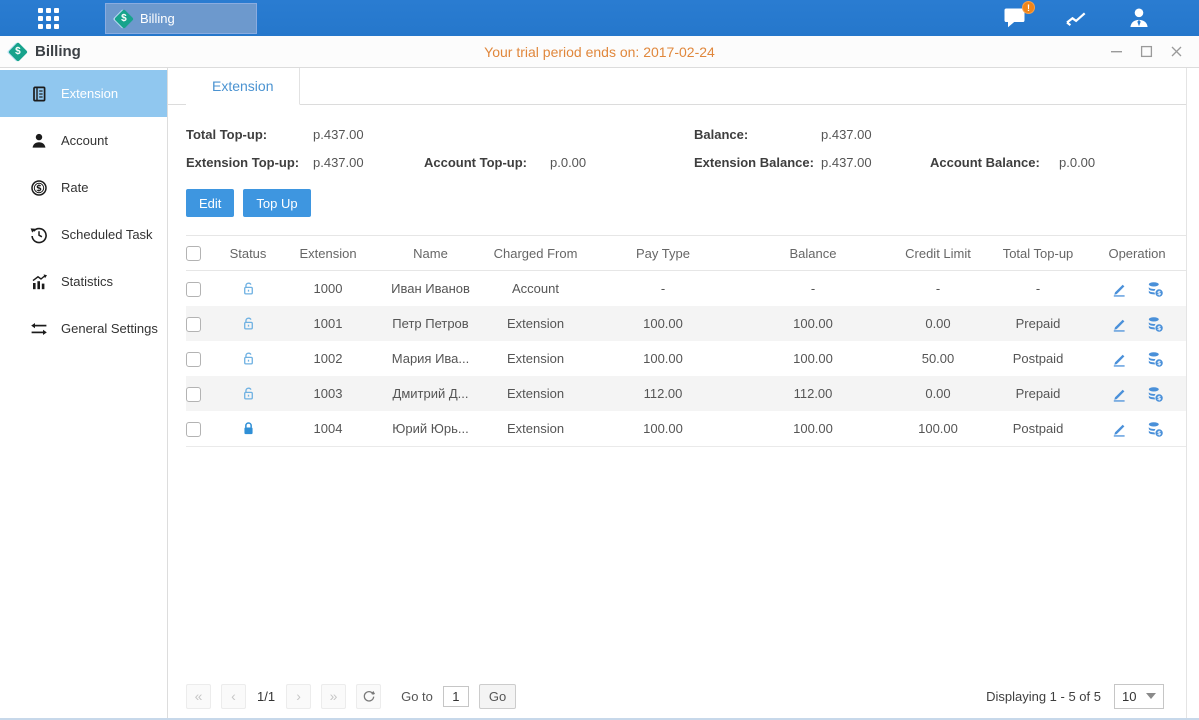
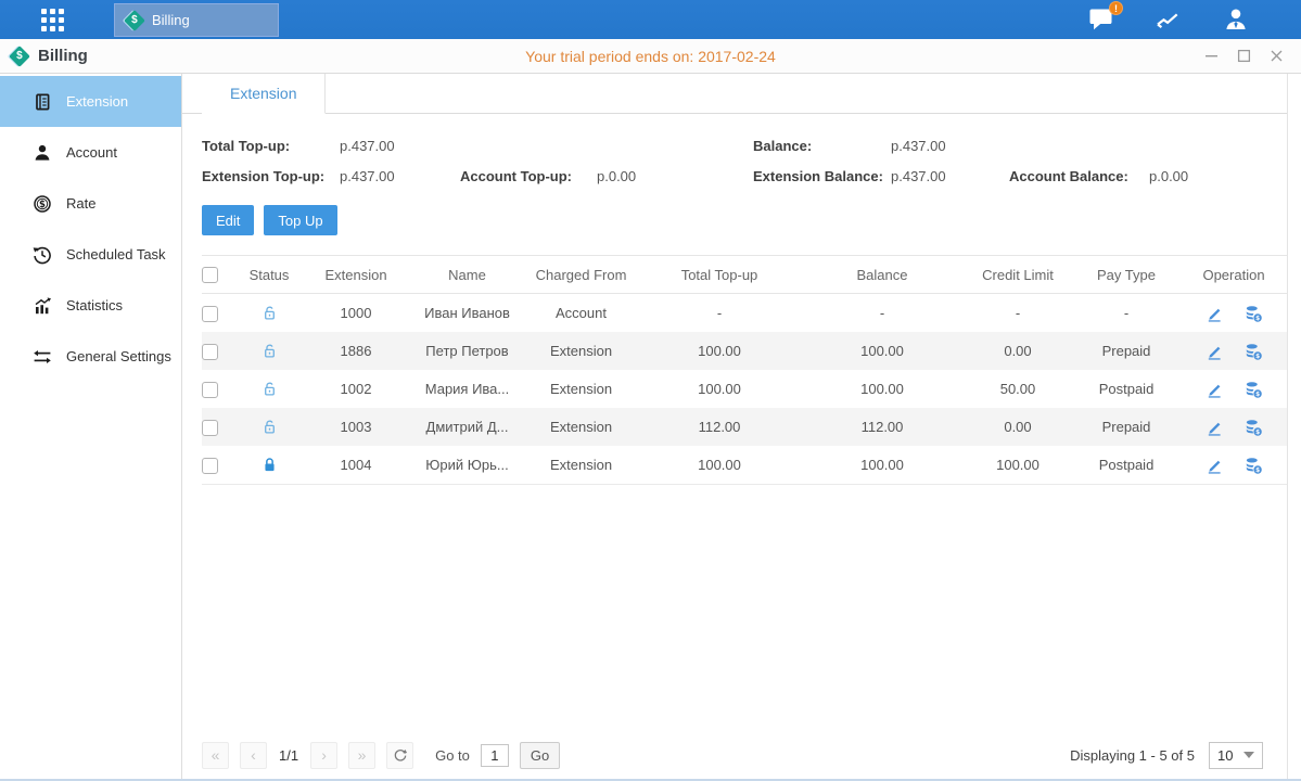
  Billing
  !
  Billing
  Your trial period ends on: 2017-02-24
  Extension
  Account
  $
  Rate
  Scheduled Task
  Statistics
  General Settings
  Extension
  Total Top-up:
  p.437.00
  Balance:
  p.437.00
  Extension Top-up:
  p.437.00
  Account Top-up:
  p.0.00
  Extension Balance:
  p.437.00
  Account Balance:
  p.0.00
  Edit
  Top Up
  Status
  Extension
  Name
  Charged From
- Pay Type
+ Total Top-up
  Balance
  Credit Limit
- Total Top-up
+ Pay Type
  Operation
  1000
  Иван Иванов
  Account
  -
  -
  -
  -
- 1001
+ 1886
  Петр Петров
  Extension
  100.00
  100.00
  0.00
  Prepaid
  1002
  Мария Ива...
  Extension
  100.00
  100.00
  50.00
  Postpaid
  1003
  Дмитрий Д...
  Extension
  112.00
  112.00
  0.00
  Prepaid
  1004
  Юрий Юрь...
  Extension
  100.00
  100.00
  100.00
  Postpaid
  «
  ‹
  1/1
  ›
  »
  Go to
  1
  Go
  Displaying 1 - 5 of 5
  10
